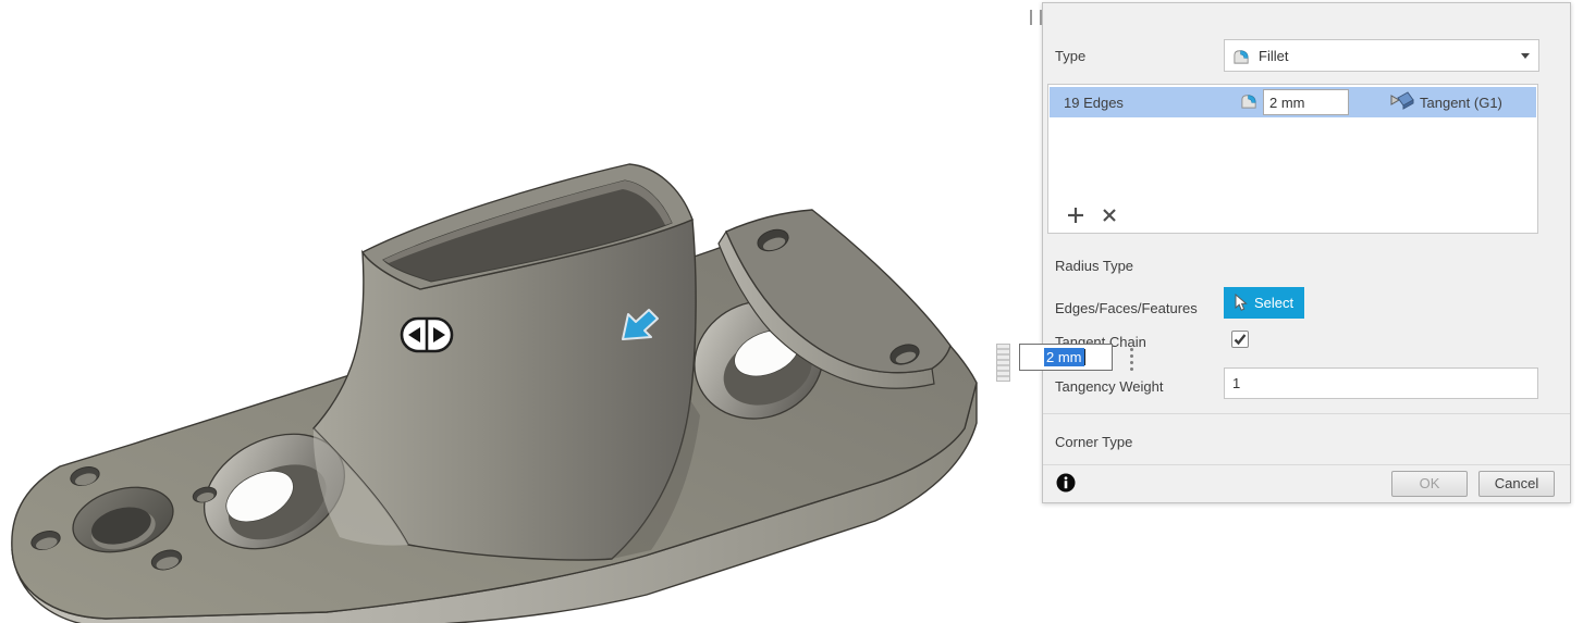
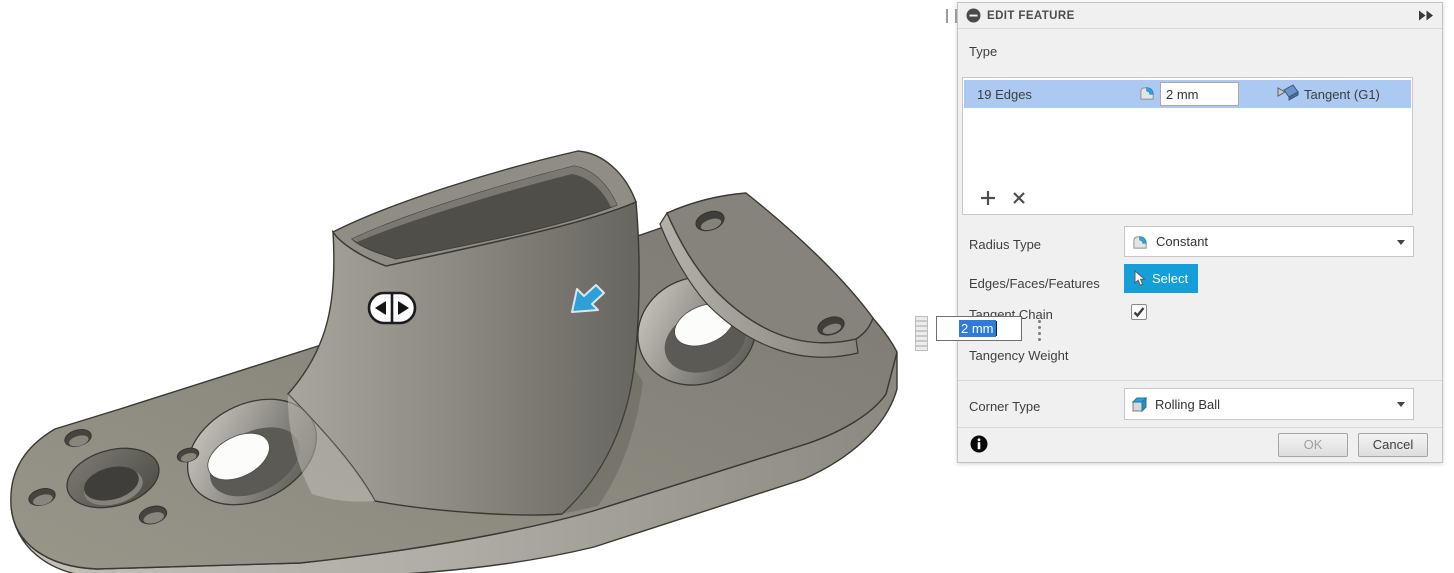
+ EDIT FEATURE
  Type
- Fillet
  19 Edges
  2 mm
  Tangent (G1)
  Radius Type
+ Constant
  Edges/Faces/Features
  Select
  Tangent Chain
  Tangency Weight
- 1
  Corner Type
+ Rolling Ball
  OK
  Cancel
  2 mm
